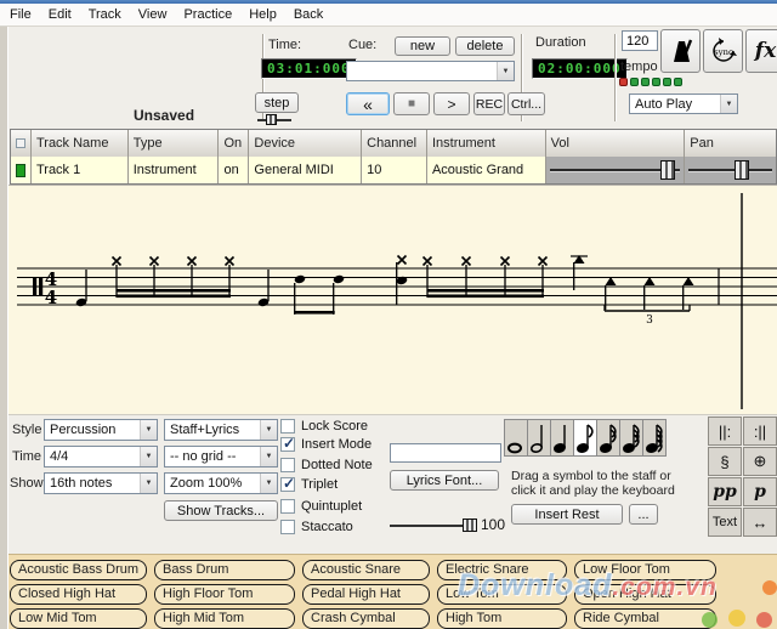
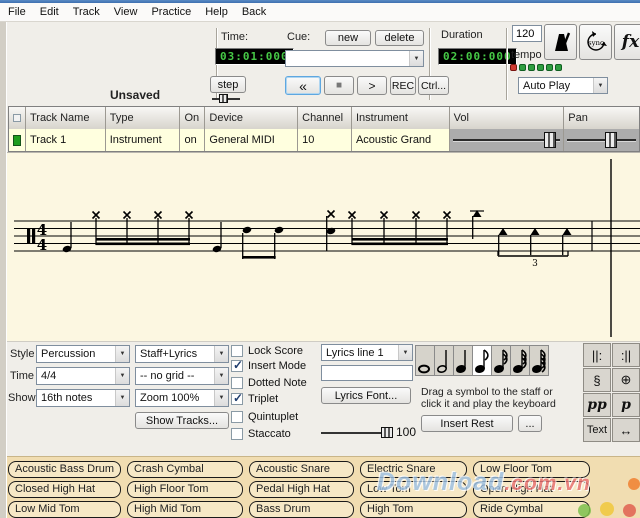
  File
  Edit
  Track
  View
  Practice
  Help
  Back
  Time:
  03:01:00
  Cue:
  new
  delete
  Duration
  02:00:000
  120
  tempo
  sync
  fx
  Auto Play
  Unsaved
  step
  «
  ■
  >
  REC
  Ctrl...
  Track Name
  Type
  On
  Device
  Channel
  Instrument
  Vol
  Pan
  Track 1
  Instrument
  on
  General MIDI
  10
  Acoustic Grand
  4
  4
  3
  Style
  Percussion
  Staff+Lyrics
  Time
  4/4
  -- no grid --
  Show
  16th notes
  Zoom 100%
  Show Tracks...
  Lock Score
  Insert Mode
  Dotted Note
  Triplet
  Quintuplet
  Staccato
+ Lyrics line 1
  Lyrics Font...
  100
  Drag a symbol to the staff or
  click it and play the keyboard
  Insert Rest
  ...
  ||:
  :||
  §
  ⊕
  pp
  p
  Text
  ↔
  Acoustic Bass Drum
- Bass Drum
+ Crash Cymbal
  Acoustic Snare
  Electric Snare
  Low Floor Tom
  Closed High Hat
  High Floor Tom
  Pedal High Hat
  Low Tom
  Open High Hat
  Low Mid Tom
  High Mid Tom
- Crash Cymbal
+ Bass Drum
  High Tom
  Ride Cymbal
  Download.com.vn
